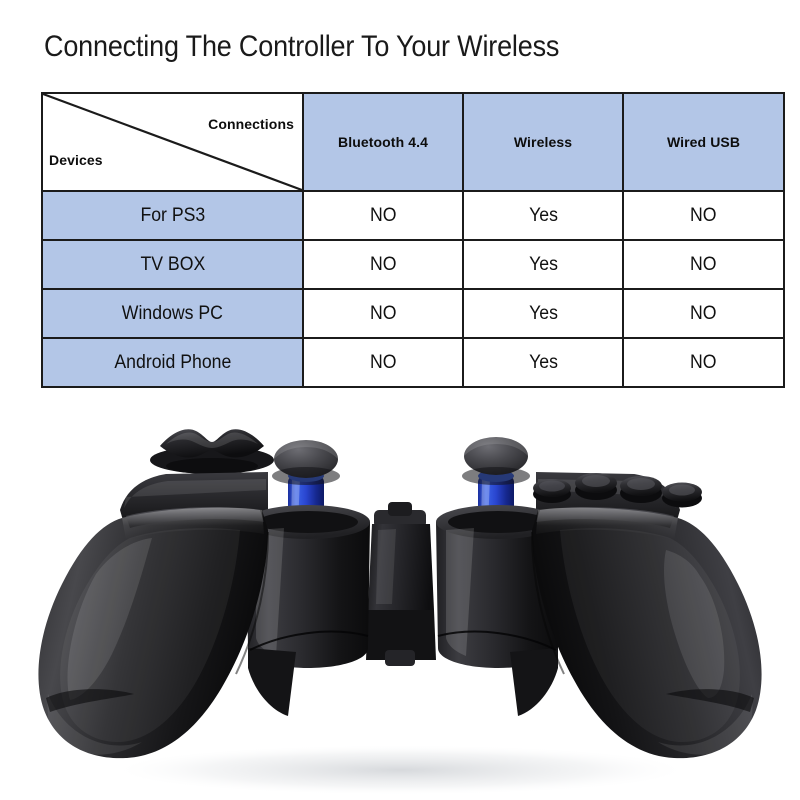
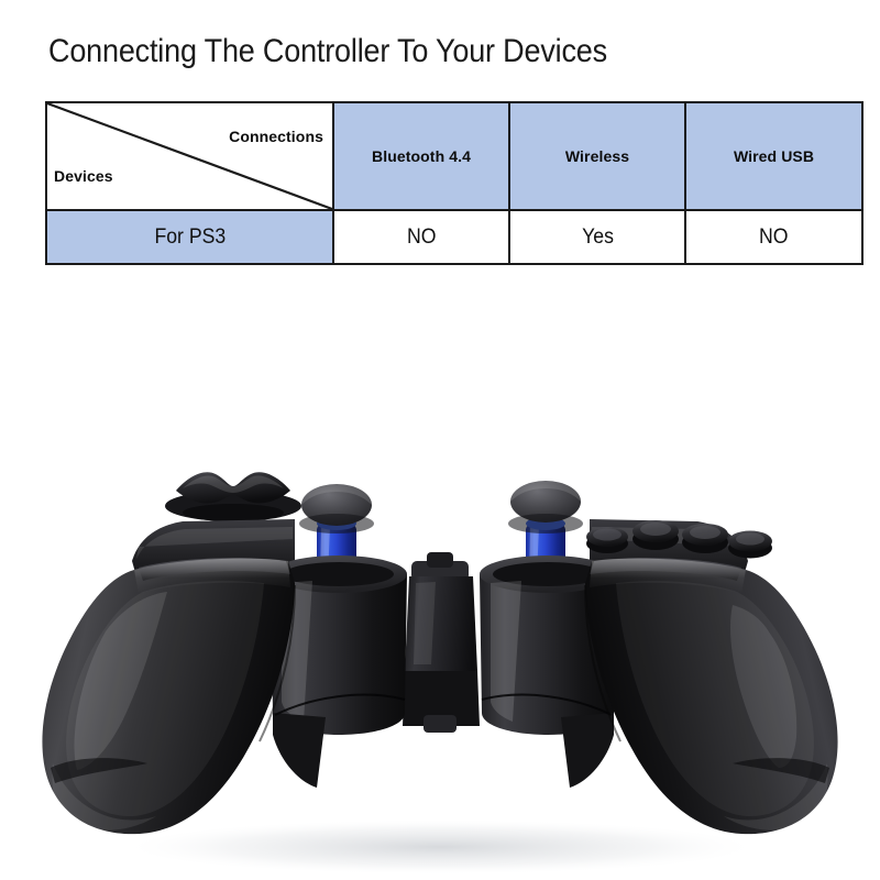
- Connecting The Controller To Your Wireless
+ Connecting The Controller To Your Devices
  Connections Devices	Bluetooth 4.4	Wireless	Wired USB
  For PS3	NO	Yes	NO
- TV BOX	NO	Yes	NO
- Windows PC	NO	Yes	NO
- Android Phone	NO	Yes	NO
